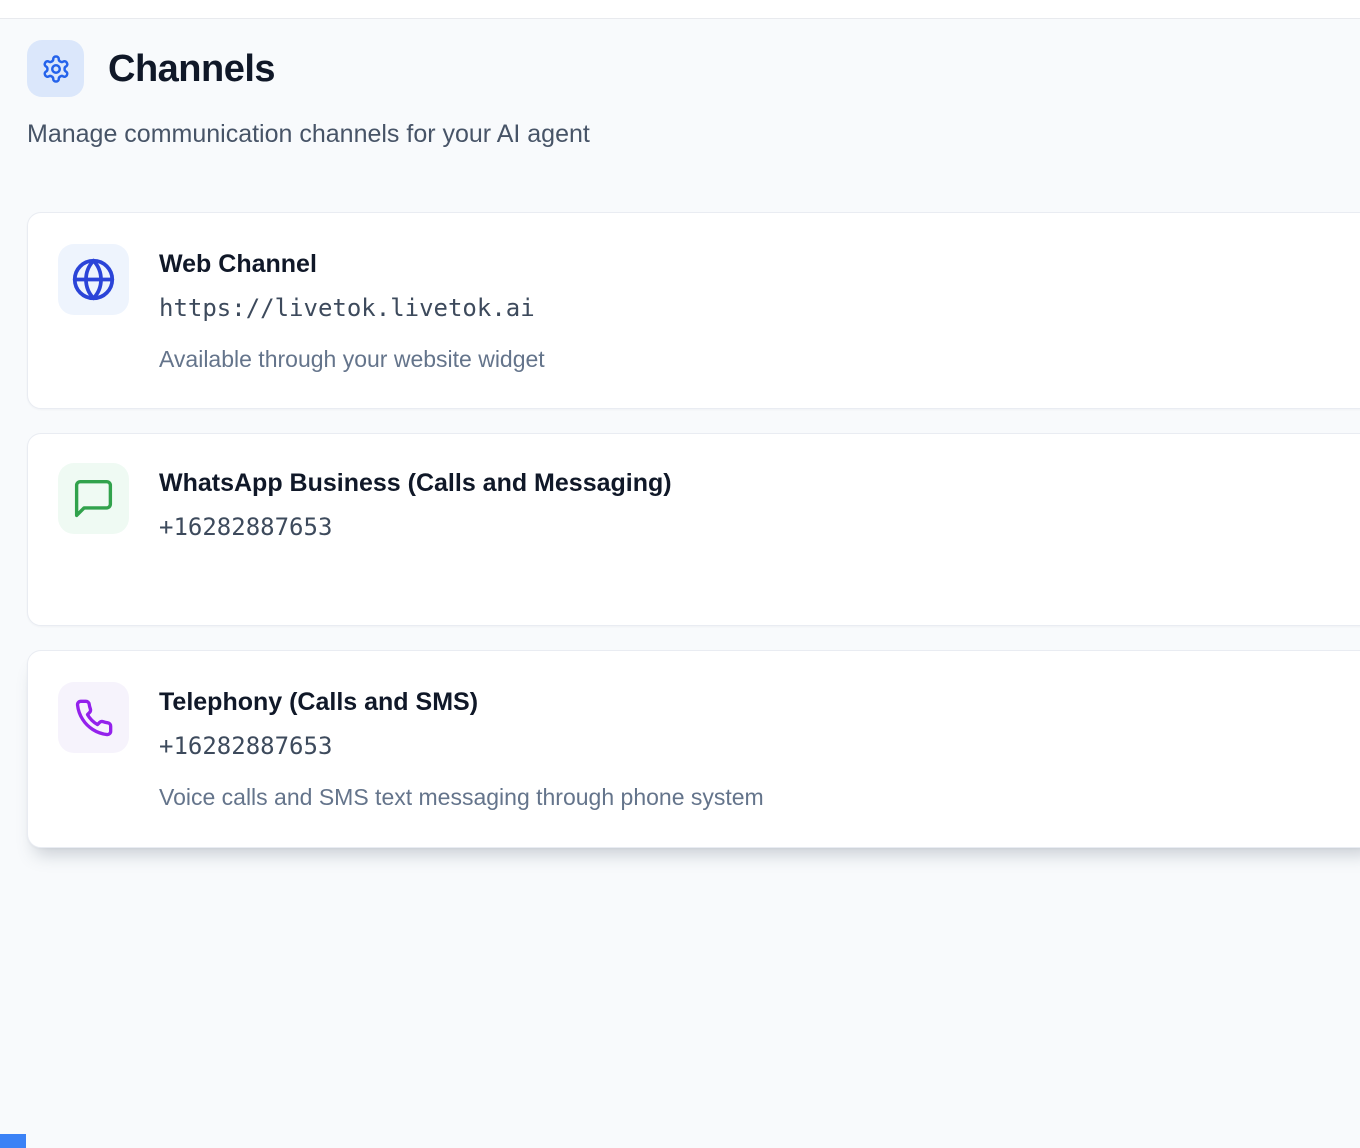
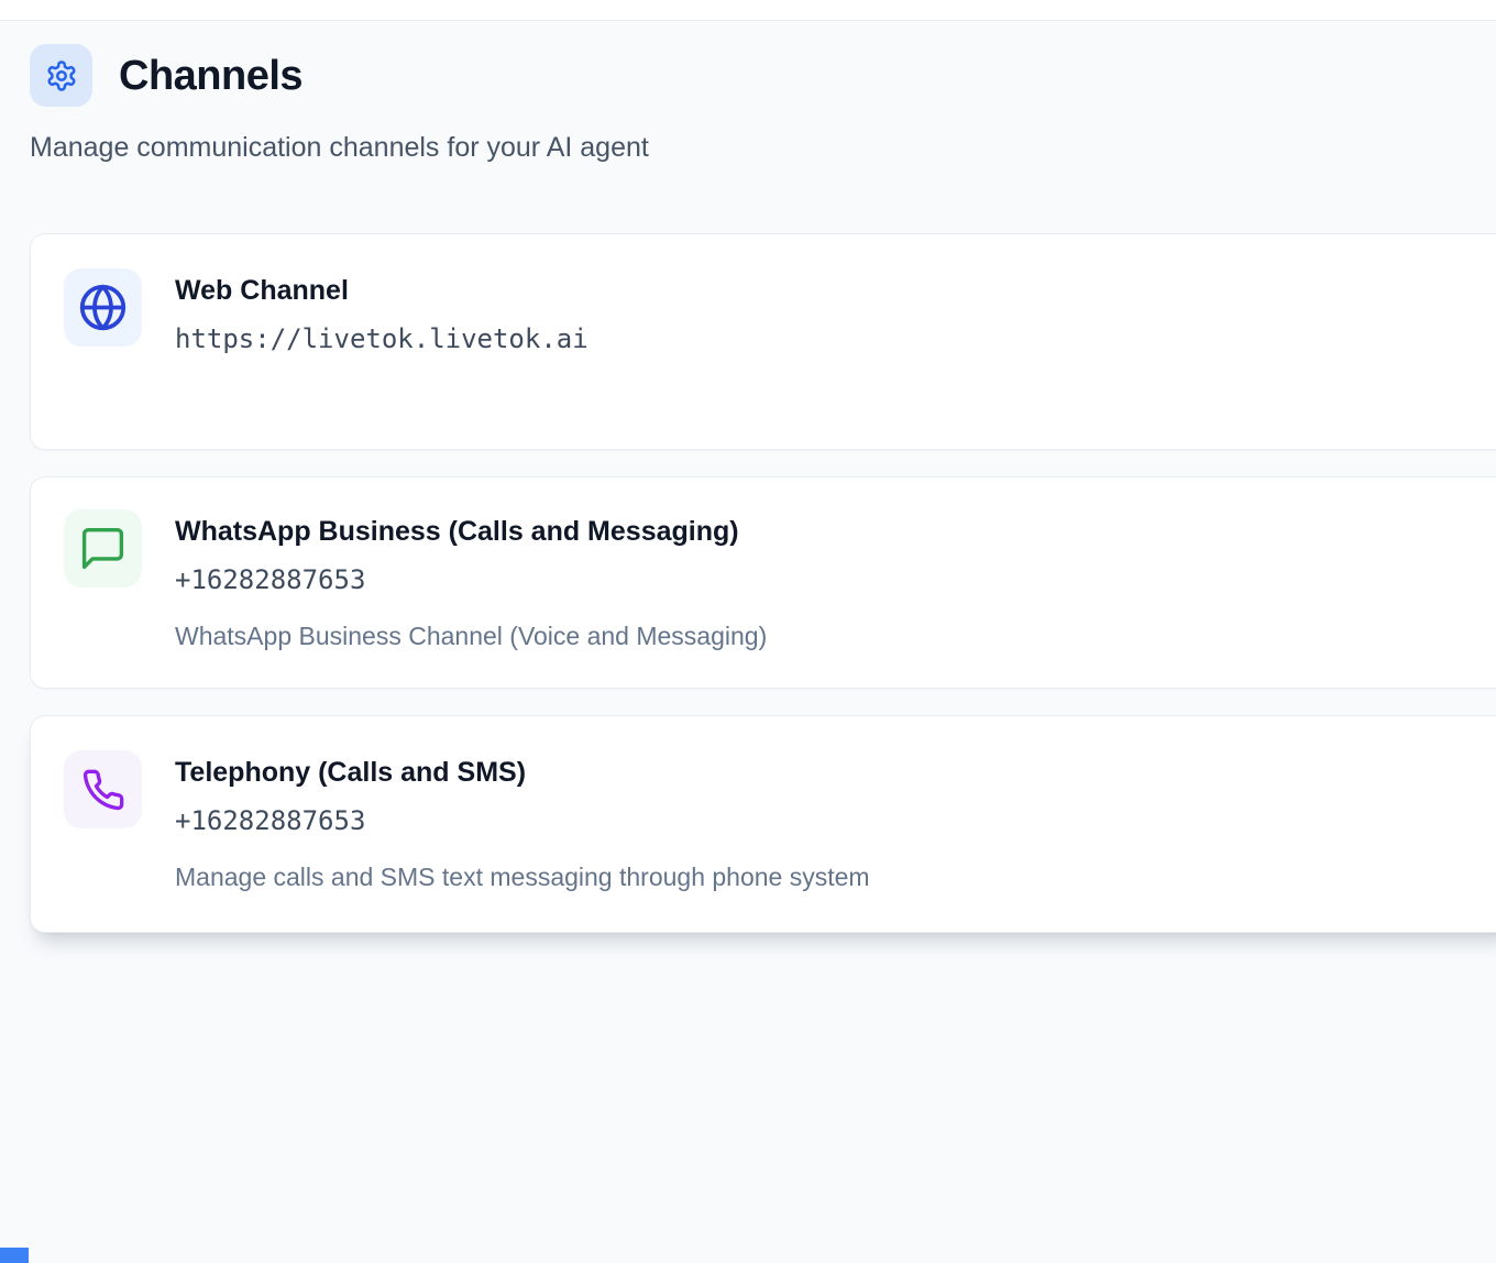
  Channels
  Manage communication channels for your AI agent
  Web Channel
  https://livetok.livetok.ai
- Available through your website widget
  WhatsApp Business (Calls and Messaging)
  +16282887653
+ WhatsApp Business Channel (Voice and Messaging)
  Telephony (Calls and SMS)
  +16282887653
- Voice calls and SMS text messaging through phone system
+ Manage calls and SMS text messaging through phone system
